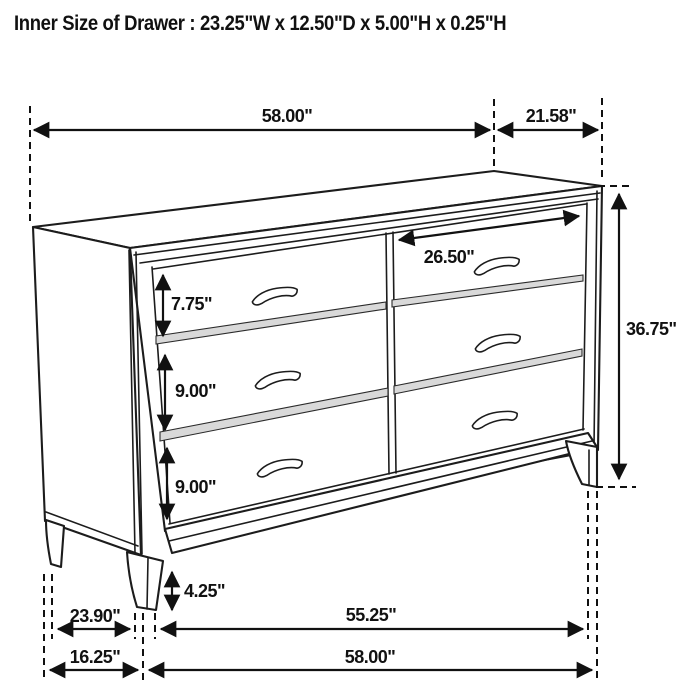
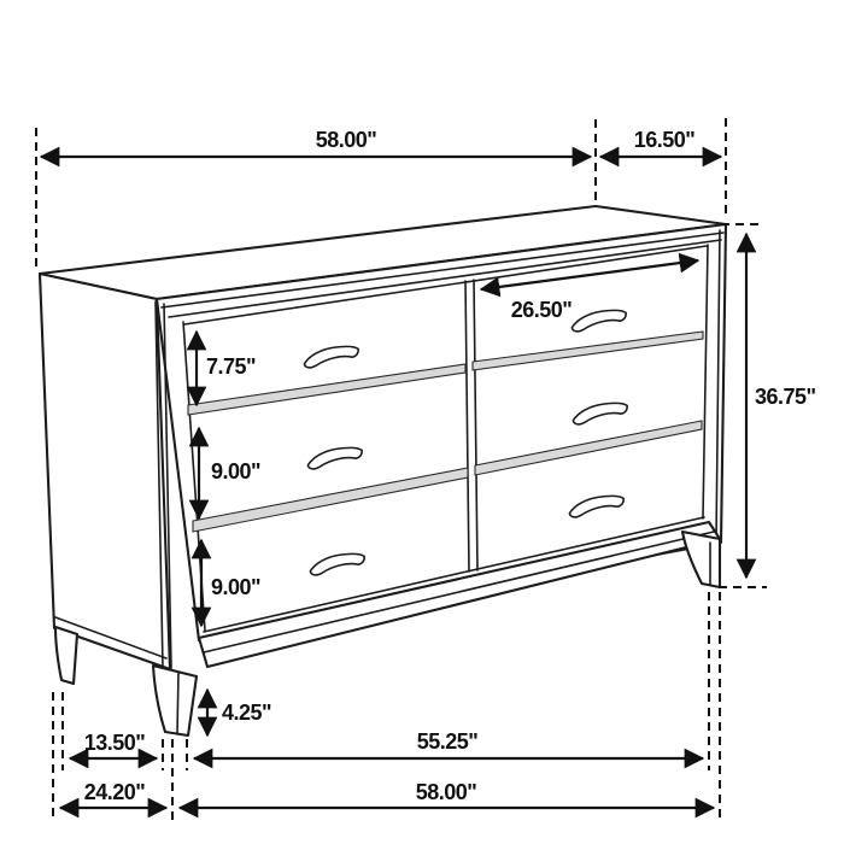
- Inner Size of Drawer : 23.25"W x 12.50"D x 5.00"H x 0.25"H
  58.00"
- 21.58"
+ 16.50"
  26.50"
  7.75"
  9.00"
  9.00"
  36.75"
  4.25"
- 23.90"
+ 13.50"
  55.25"
- 16.25"
+ 24.20"
  58.00"
